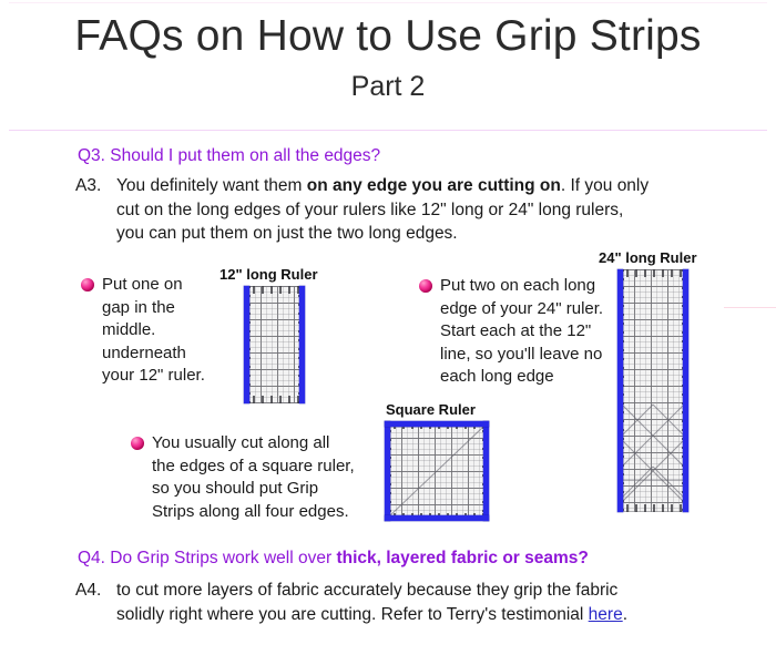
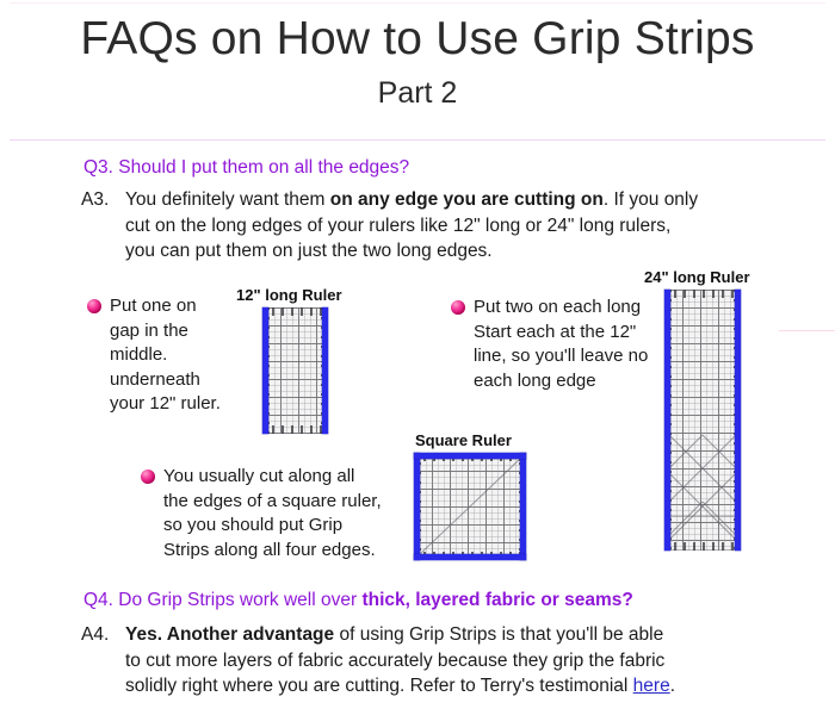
  FAQs on How to Use Grip Strips
  Part 2
  Q3. Should I put them on all the edges?
  A3.
  You definitely want them on any edge you are cutting on. If you only
  cut on the long edges of your rulers like 12" long or 24" long rulers,
  you can put them on just the two long edges.
  Put one on
  gap in the middle.
  underneath
  your 12" ruler.
  12" long Ruler
  Put two on each long
- edge of your 24" ruler.
  Start each at the 12"
  line, so you'll leave no
  each long edge
  24" long Ruler
  You usually cut along all
  the edges of a square ruler,
  so you should put Grip
  Strips along all four edges.
  Square Ruler
  Q4. Do Grip Strips work well over thick, layered fabric or seams?
  A4.
+ Yes. Another advantage of using Grip Strips is that you'll be able
  to cut more layers of fabric accurately because they grip the fabric
  solidly right where you are cutting. Refer to Terry's testimonial here.
